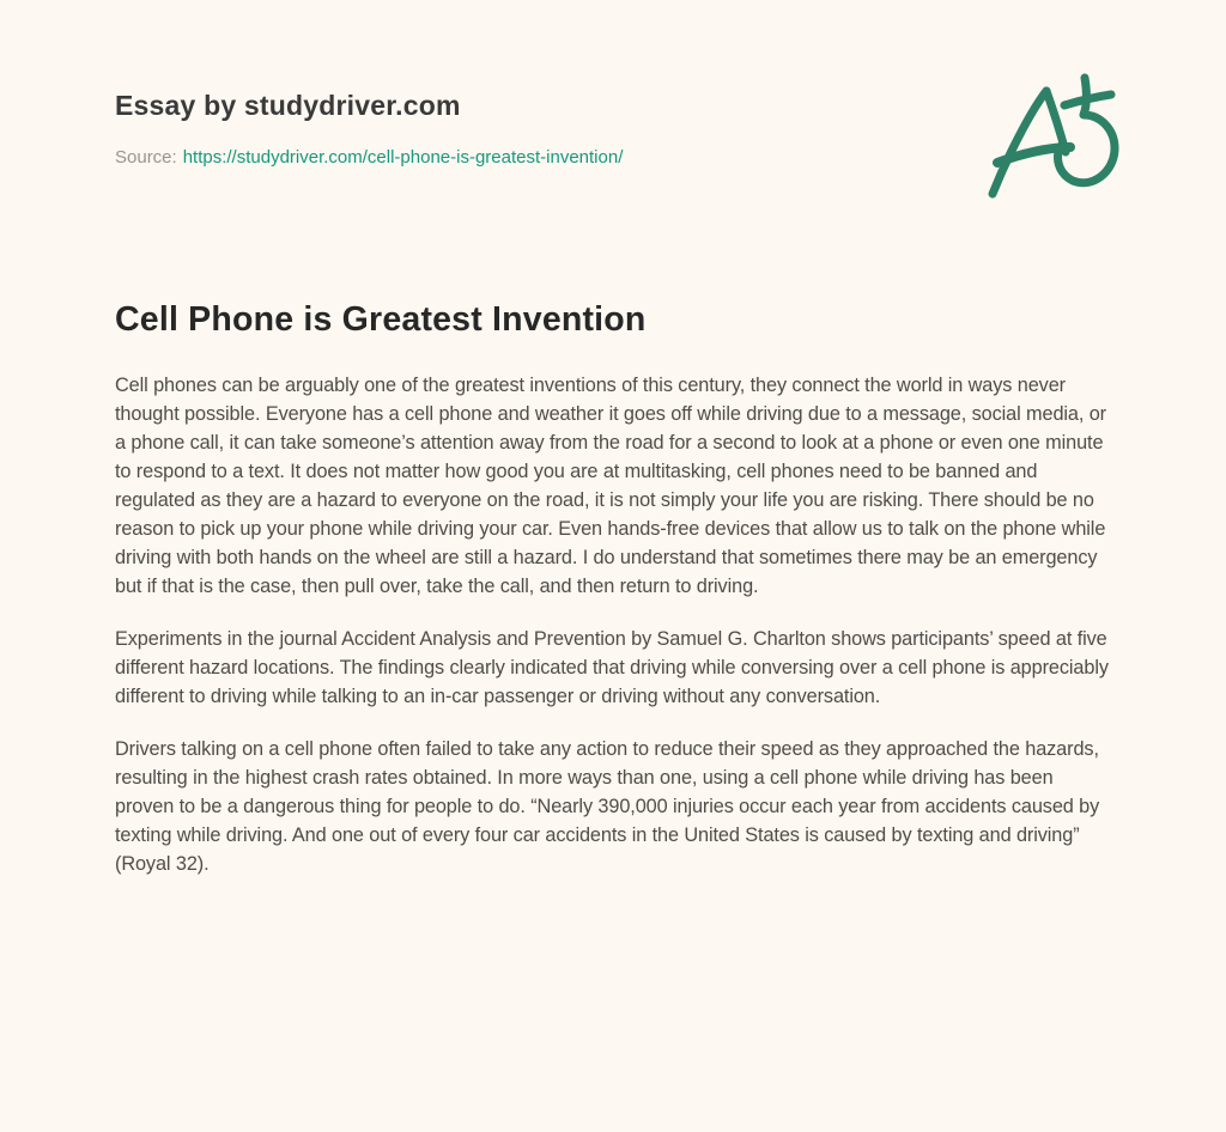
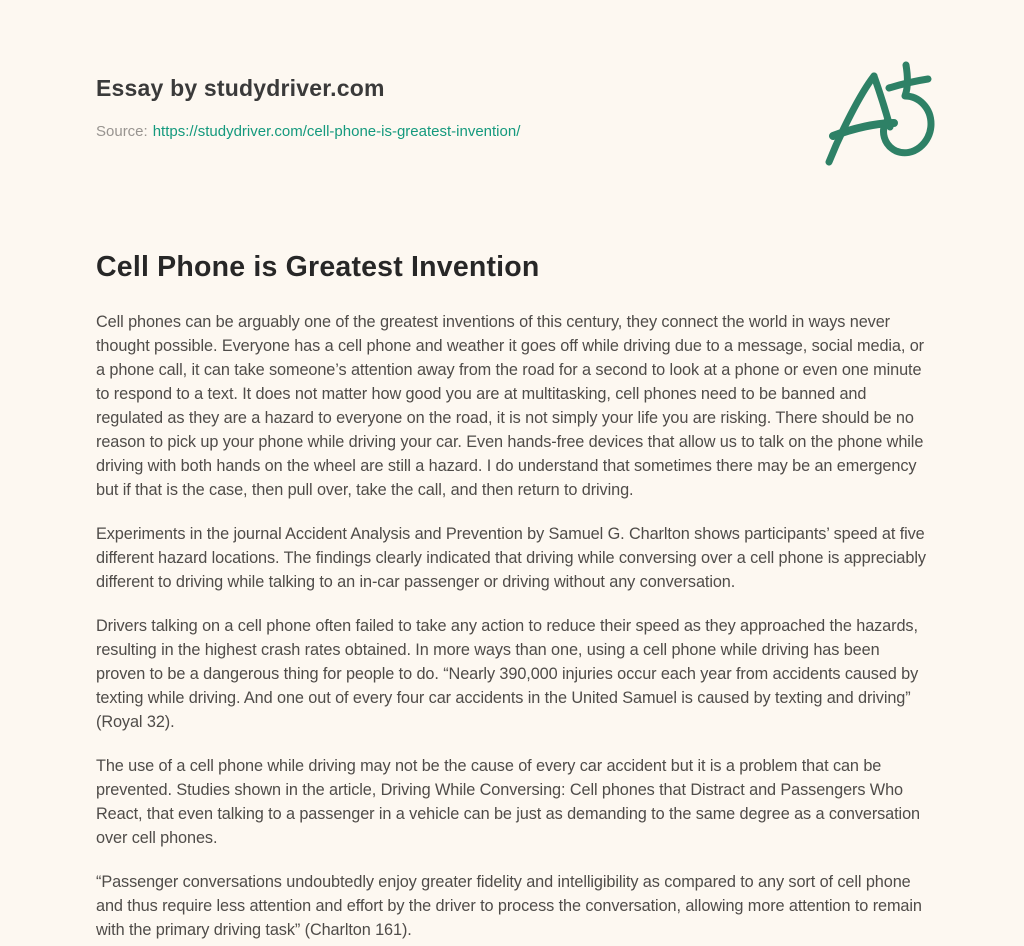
  Essay by studydriver.com
  Source: https://studydriver.com/cell-phone-is-greatest-invention/
  Cell Phone is Greatest Invention
  Cell phones can be arguably one of the greatest inventions of this century, they connect the world in ways never thought possible. Everyone has a cell phone and weather it goes off while driving due to a message, social media, or a phone call, it can take someone’s attention away from the road for a second to look at a phone or even one minute to respond to a text. It does not matter how good you are at multitasking, cell phones need to be banned and regulated as they are a hazard to everyone on the road, it is not simply your life you are risking. There should be no reason to pick up your phone while driving your car. Even hands-free devices that allow us to talk on the phone while driving with both hands on the wheel are still a hazard. I do understand that sometimes there may be an emergency but if that is the case, then pull over, take the call, and then return to driving.
  Experiments in the journal Accident Analysis and Prevention by Samuel G. Charlton shows participants’ speed at five different hazard locations. The findings clearly indicated that driving while conversing over a cell phone is appreciably different to driving while talking to an in-car passenger or driving without any conversation.
- Drivers talking on a cell phone often failed to take any action to reduce their speed as they approached the hazards, resulting in the highest crash rates obtained. In more ways than one, using a cell phone while driving has been proven to be a dangerous thing for people to do. “Nearly 390,000 injuries occur each year from accidents caused by texting while driving. And one out of every four car accidents in the United States is caused by texting and driving” (Royal 32).
+ Drivers talking on a cell phone often failed to take any action to reduce their speed as they approached the hazards, resulting in the highest crash rates obtained. In more ways than one, using a cell phone while driving has been proven to be a dangerous thing for people to do. “Nearly 390,000 injuries occur each year from accidents caused by texting while driving. And one out of every four car accidents in the United Samuel is caused by texting and driving” (Royal 32).
+ The use of a cell phone while driving may not be the cause of every car accident but it is a problem that can be prevented. Studies shown in the article, Driving While Conversing: Cell phones that Distract and Passengers Who React, that even talking to a passenger in a vehicle can be just as demanding to the same degree as a conversation over cell phones.
+ “Passenger conversations undoubtedly enjoy greater fidelity and intelligibility as compared to any sort of cell phone and thus require less attention and effort by the driver to process the conversation, allowing more attention to remain with the primary driving task” (Charlton 161).
